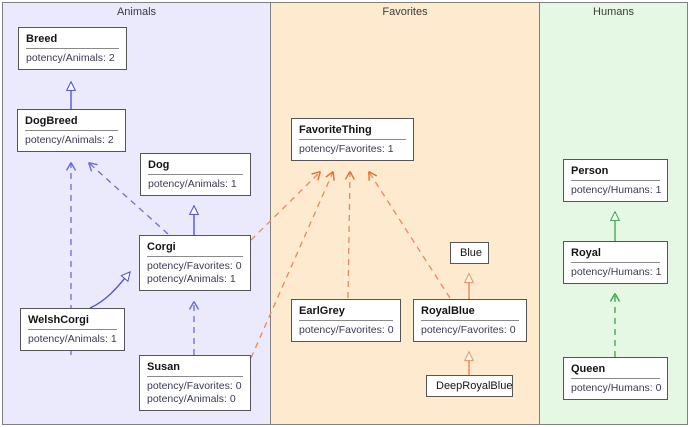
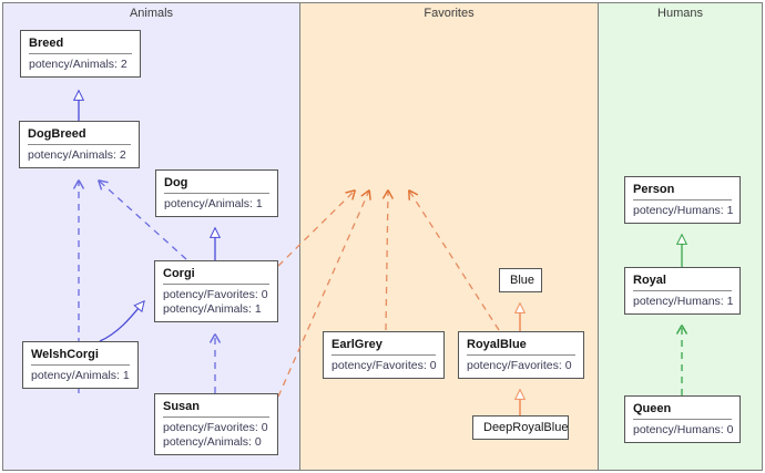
  Animals
  Favorites
  Humans
  Breed
  potency/Animals: 2
  DogBreed
  potency/Animals: 2
  Dog
  potency/Animals: 1
  Corgi
  potency/Favorites: 0
  potency/Animals: 1
  WelshCorgi
  potency/Animals: 1
  Susan
  potency/Favorites: 0
  potency/Animals: 0
- FavoriteThing
- potency/Favorites: 1
  Blue
  EarlGrey
  potency/Favorites: 0
  RoyalBlue
  potency/Favorites: 0
  DeepRoyalBlue
  Person
  potency/Humans: 1
  Royal
  potency/Humans: 1
  Queen
  potency/Humans: 0
